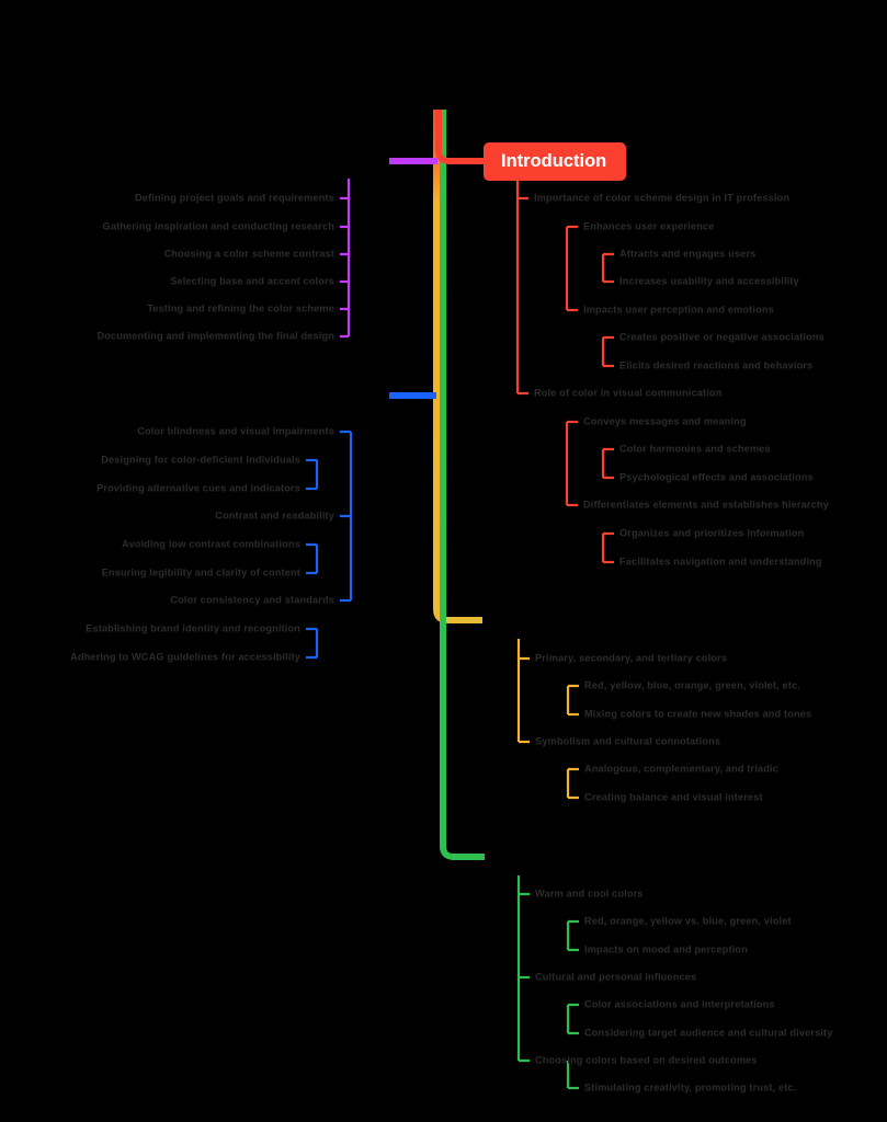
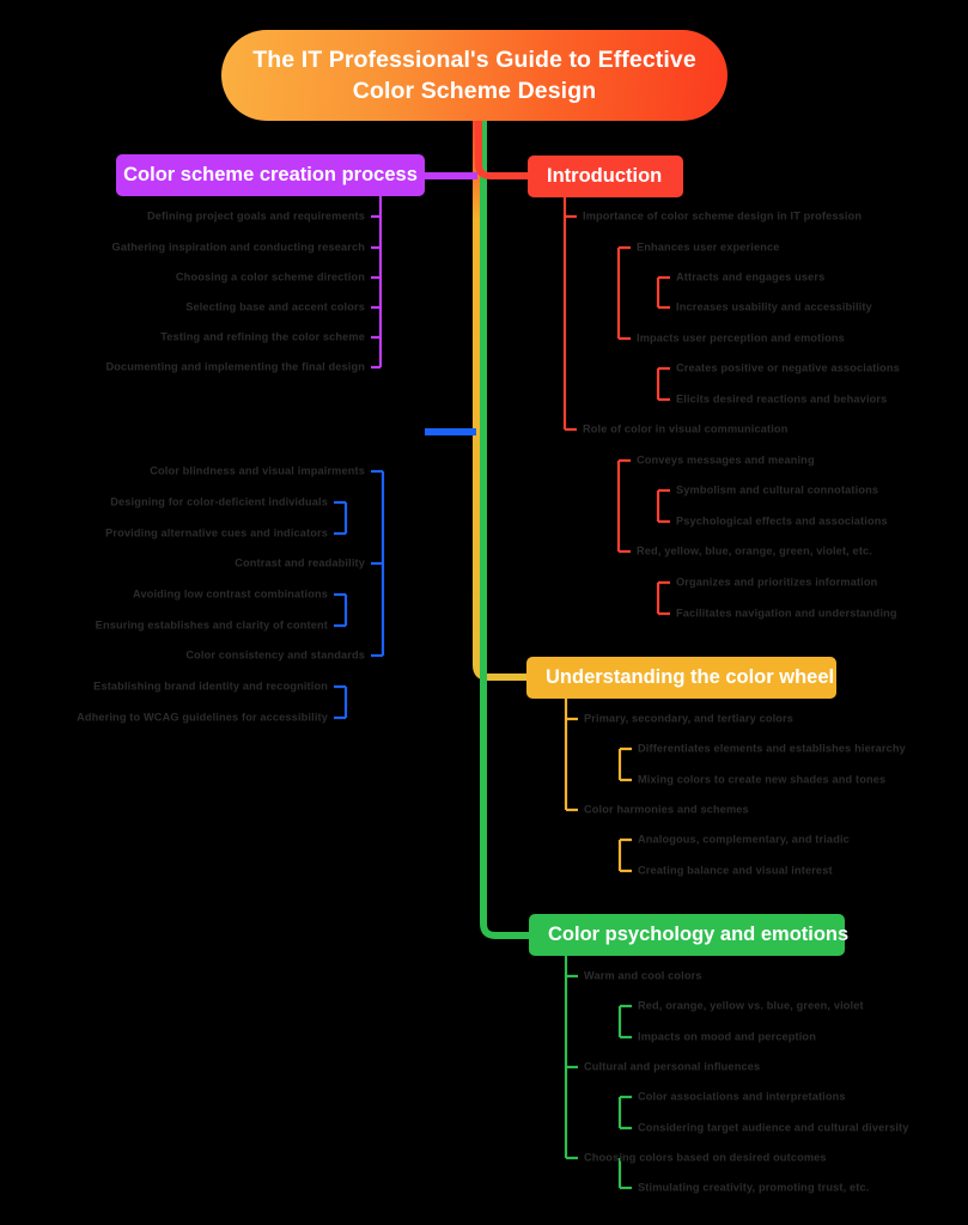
+ The IT Professional's Guide to Effective
+ Color Scheme Design
+ Color scheme creation process
  Introduction
+ Understanding the color wheel
+ Color psychology and emotions
  Defining project goals and requirements
  Gathering inspiration and conducting research
- Choosing a color scheme contrast
+ Choosing a color scheme direction
  Selecting base and accent colors
  Testing and refining the color scheme
  Documenting and implementing the final design
  Color blindness and visual impairments
  Designing for color-deficient individuals
  Providing alternative cues and indicators
  Contrast and readability
  Avoiding low contrast combinations
- Ensuring legibility and clarity of content
+ Ensuring establishes and clarity of content
  Color consistency and standards
  Establishing brand identity and recognition
  Adhering to WCAG guidelines for accessibility
  Importance of color scheme design in IT profession
  Enhances user experience
  Attracts and engages users
  Increases usability and accessibility
  Impacts user perception and emotions
  Creates positive or negative associations
  Elicits desired reactions and behaviors
  Role of color in visual communication
  Conveys messages and meaning
- Color harmonies and schemes
+ Symbolism and cultural connotations
  Psychological effects and associations
- Differentiates elements and establishes hierarchy
+ Red, yellow, blue, orange, green, violet, etc.
  Organizes and prioritizes information
  Facilitates navigation and understanding
  Primary, secondary, and tertiary colors
- Red, yellow, blue, orange, green, violet, etc.
+ Differentiates elements and establishes hierarchy
  Mixing colors to create new shades and tones
- Symbolism and cultural connotations
+ Color harmonies and schemes
  Analogous, complementary, and triadic
  Creating balance and visual interest
  Warm and cool colors
  Red, orange, yellow vs. blue, green, violet
  Impacts on mood and perception
  Cultural and personal influences
  Color associations and interpretations
  Considering target audience and cultural diversity
  Choosing colors based on desired outcomes
  Stimulating creativity, promoting trust, etc.
